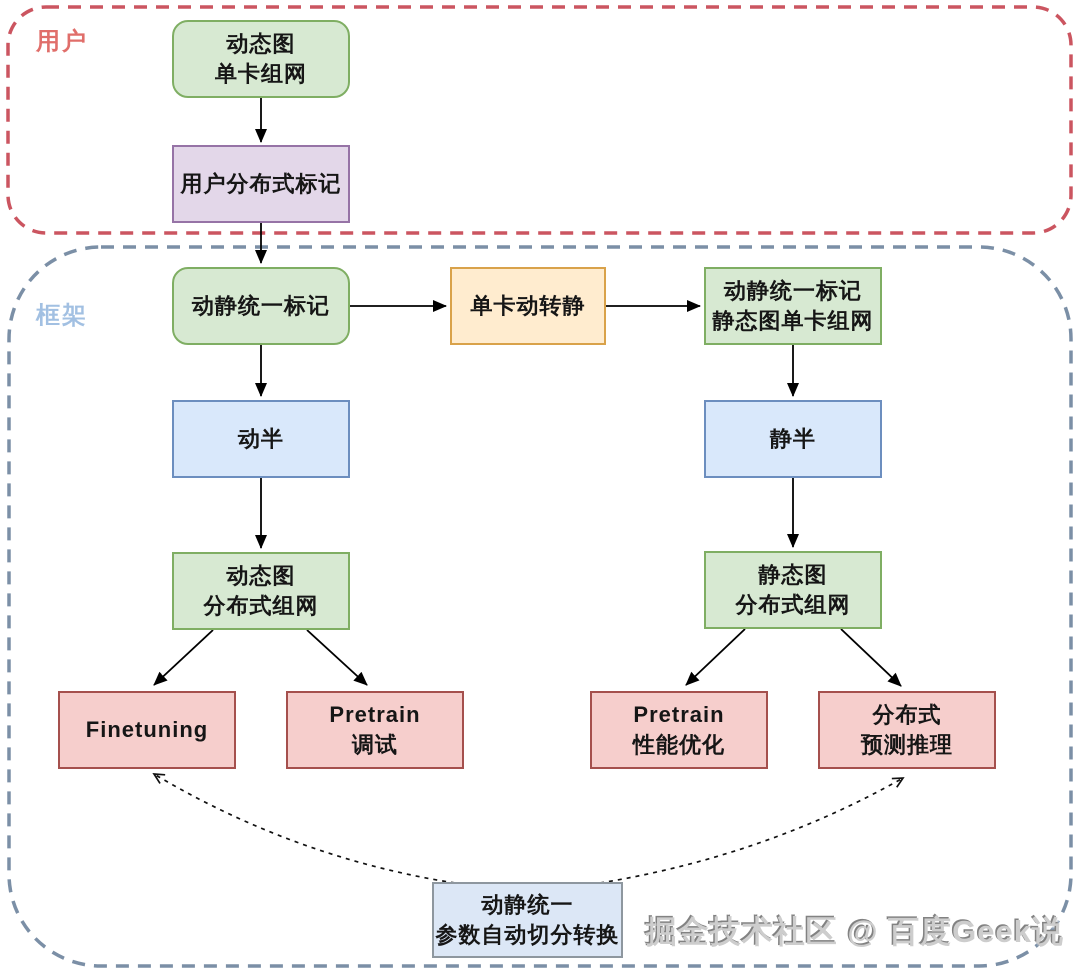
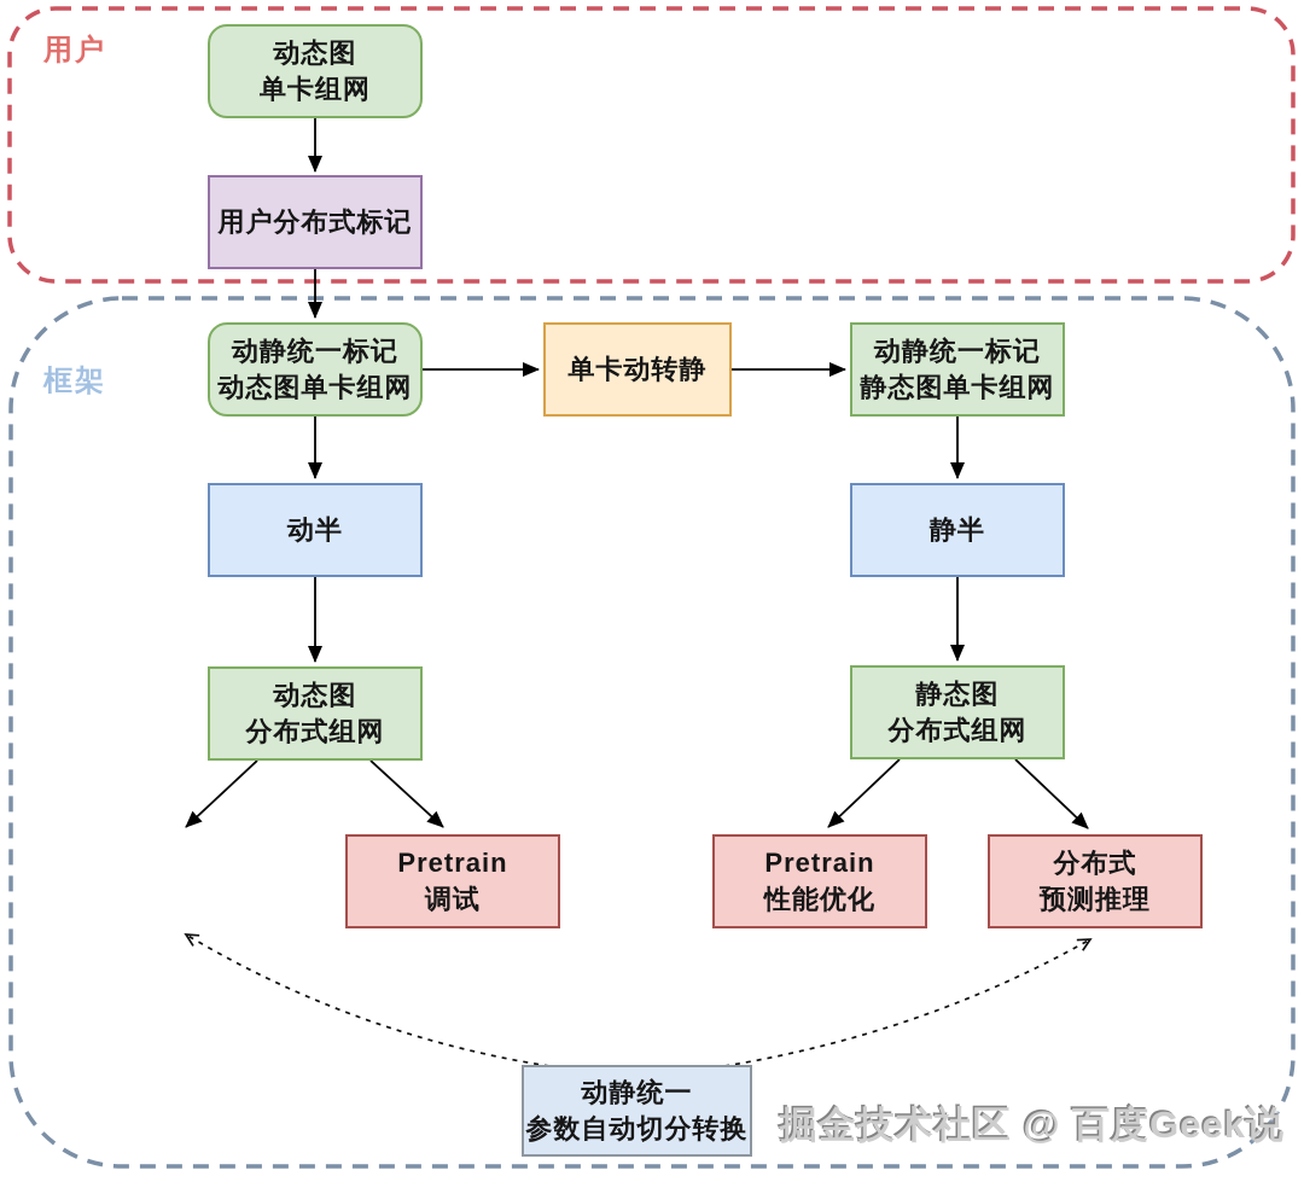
  用户
  框架
  动态图
  单卡组网
  用户分布式标记
  动静统一标记
+ 动态图单卡组网
  单卡动转静
  动静统一标记
  静态图单卡组网
  动半
  静半
  动态图
  分布式组网
  静态图
  分布式组网
- Finetuning
  Pretrain
  调试
  Pretrain
  性能优化
  分布式
  预测推理
  动静统一
  参数自动切分转换
  掘金技术社区 @ 百度Geek说
